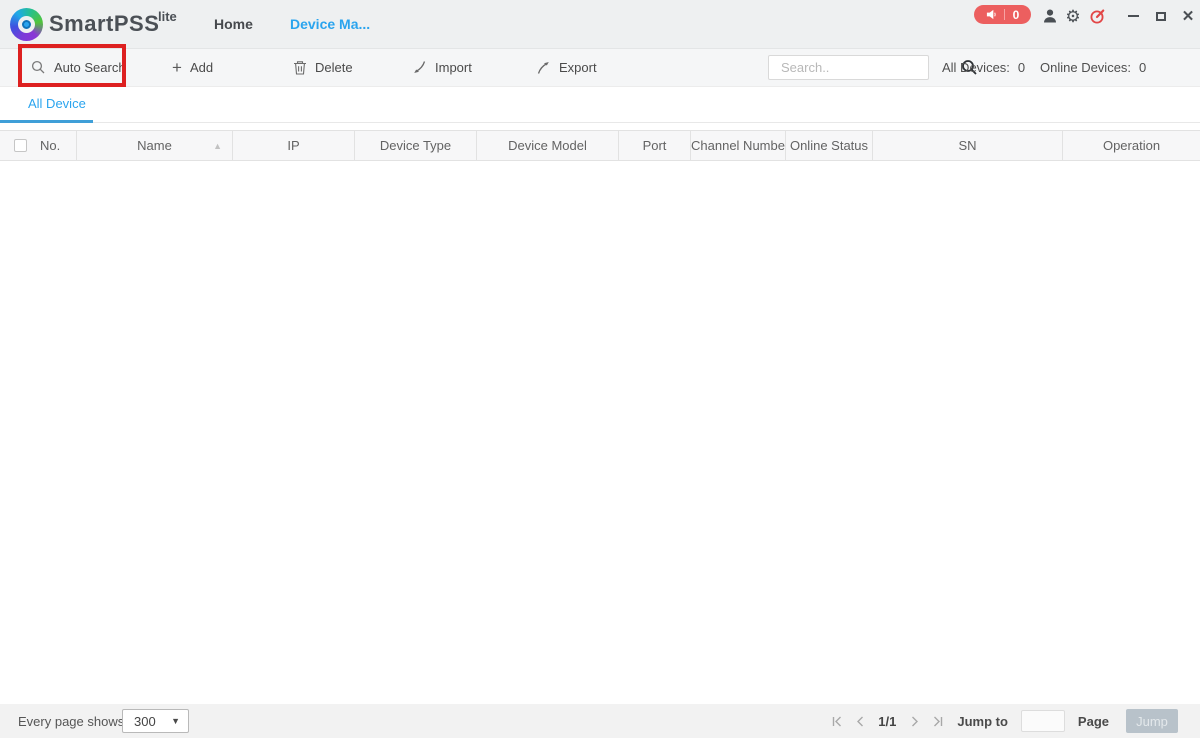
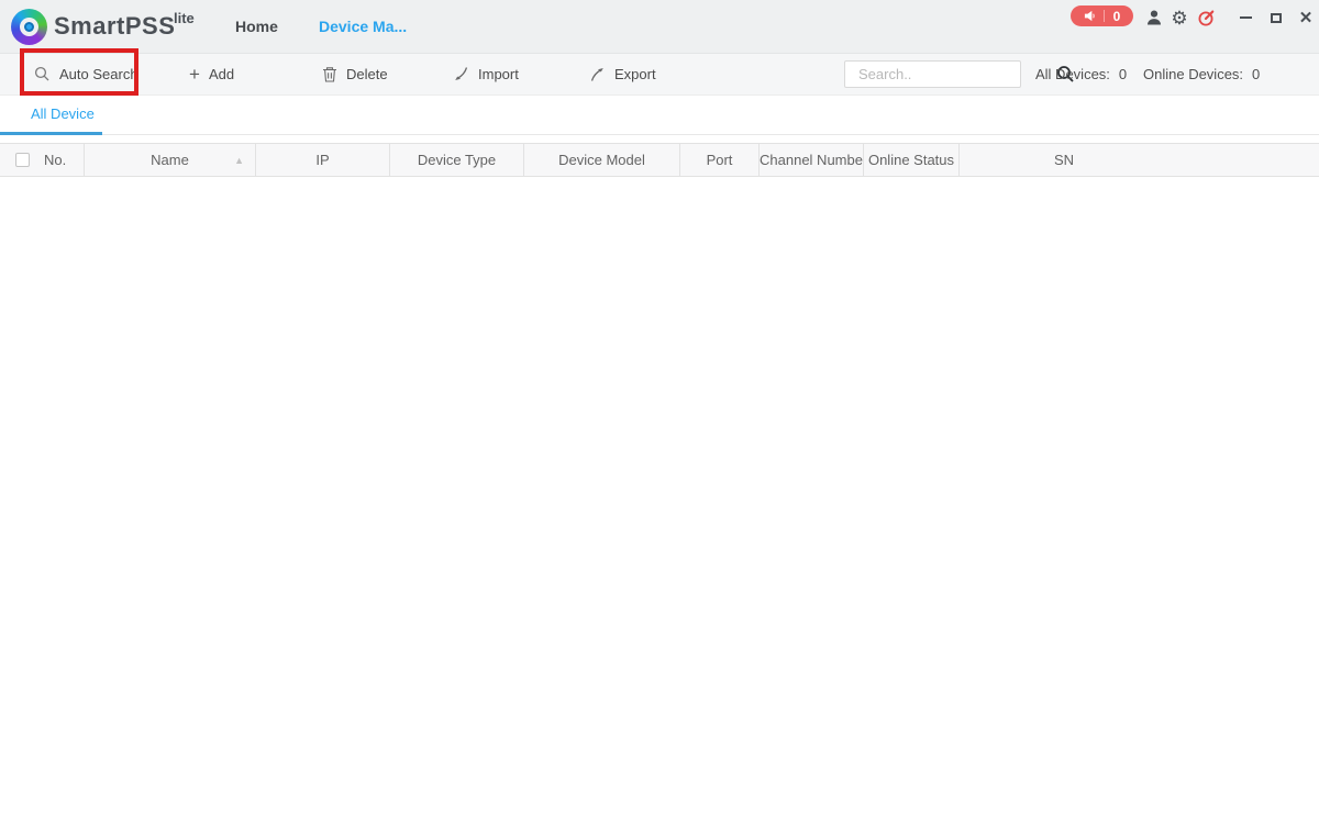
  SmartPSS
  lite
  Home
  Device Ma...
  0
  ⚙
  ✕
  Auto Search
  +
  Add
  Delete
  Import
  Export
  Search..
  All Devices:
  0
  Online Devices:
  0
  All Device
  No.
  Name
  ▲
  IP
  Device Type
  Device Model
  Port
  Channel Numbe
  Online Status
  SN
- Operation
- Every page shows
- 300
- ▼
- 1/1
- Jump to
- Page
- Jump
